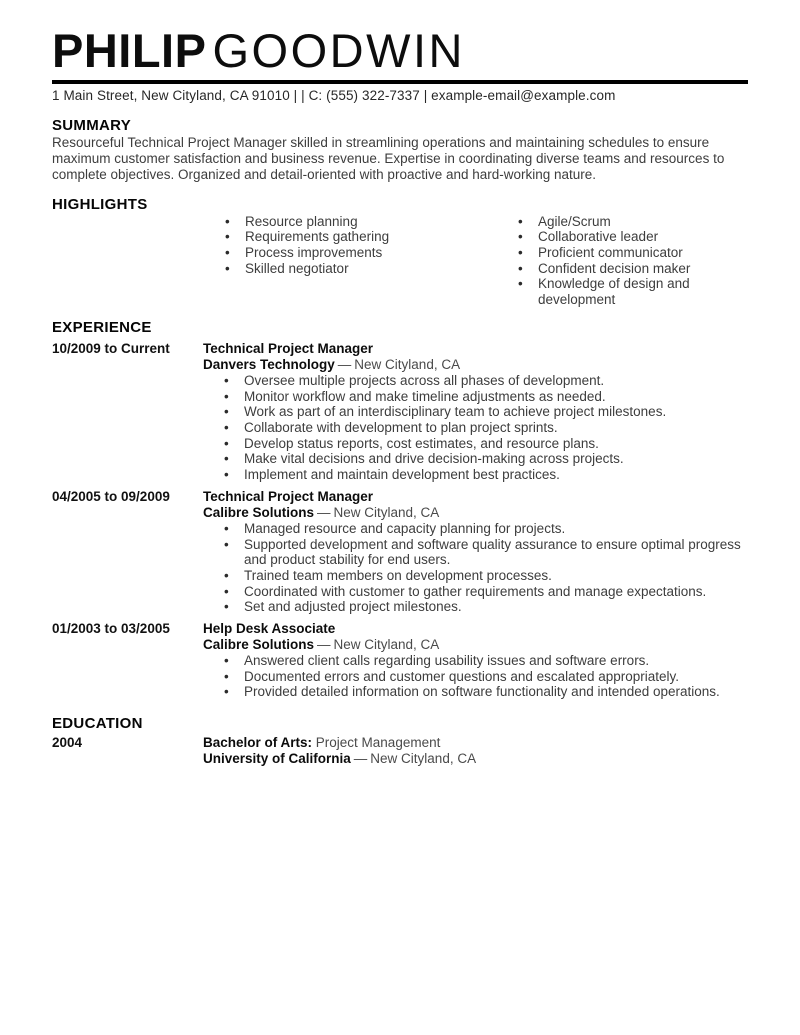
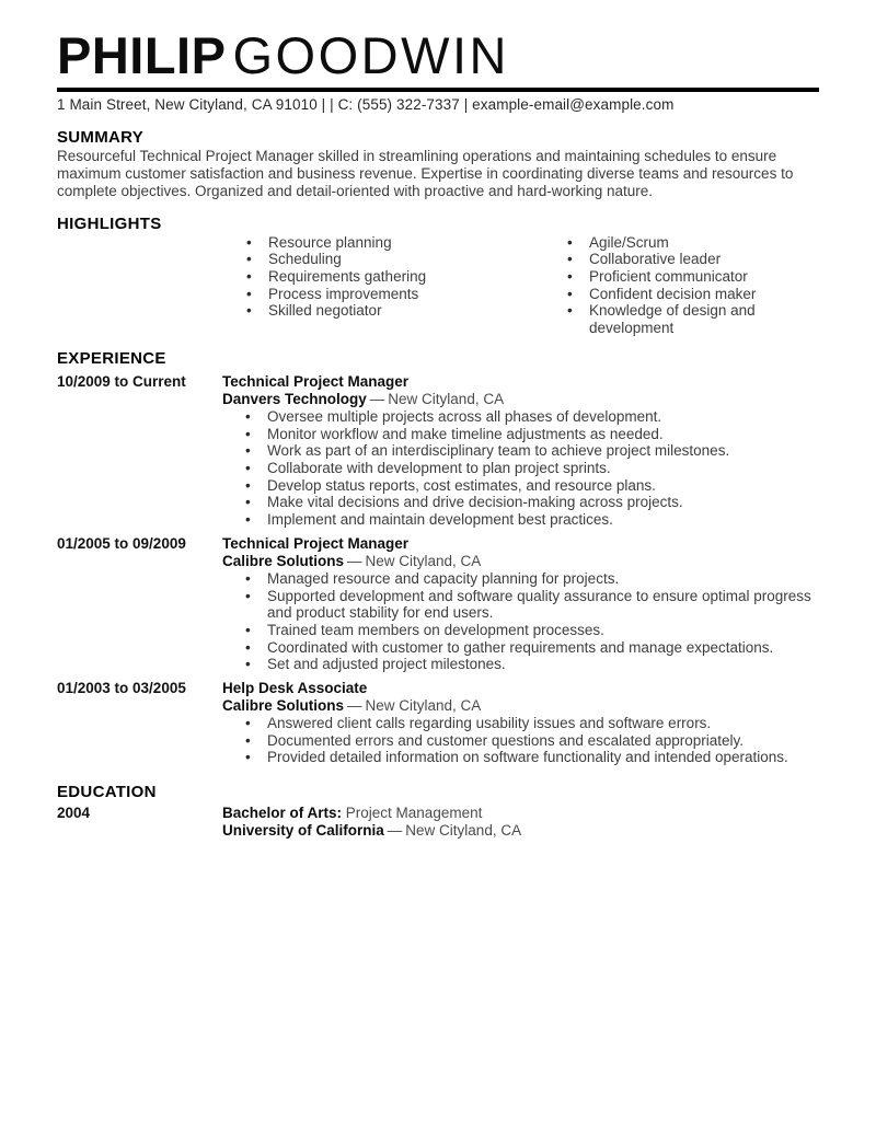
  PHILIPGOODWIN
  1 Main Street, New Cityland, CA 91010 | | C: (555) 322-7337 | example-email@example.com
  SUMMARY
  Resourceful Technical Project Manager skilled in streamlining operations and maintaining schedules to ensure maximum customer satisfaction and business revenue. Expertise in coordinating diverse teams and resources to complete objectives. Organized and detail-oriented with proactive and hard-working nature.
  HIGHLIGHTS
  Resource planning
+ Scheduling
  Requirements gathering
  Process improvements
  Skilled negotiator
  Agile/Scrum
  Collaborative leader
  Proficient communicator
  Confident decision maker
  Knowledge of design and development
  EXPERIENCE
  10/2009 to Current
  Technical Project Manager
  Danvers Technology — New Cityland, CA
  Oversee multiple projects across all phases of development.
  Monitor workflow and make timeline adjustments as needed.
  Work as part of an interdisciplinary team to achieve project milestones.
  Collaborate with development to plan project sprints.
  Develop status reports, cost estimates, and resource plans.
  Make vital decisions and drive decision-making across projects.
  Implement and maintain development best practices.
- 04/2005 to 09/2009
+ 01/2005 to 09/2009
  Technical Project Manager
  Calibre Solutions — New Cityland, CA
  Managed resource and capacity planning for projects.
  Supported development and software quality assurance to ensure optimal progress and product stability for end users.
  Trained team members on development processes.
  Coordinated with customer to gather requirements and manage expectations.
  Set and adjusted project milestones.
  01/2003 to 03/2005
  Help Desk Associate
  Calibre Solutions — New Cityland, CA
  Answered client calls regarding usability issues and software errors.
  Documented errors and customer questions and escalated appropriately.
  Provided detailed information on software functionality and intended operations.
  EDUCATION
  2004
  Bachelor of Arts: Project Management
  University of California — New Cityland, CA
